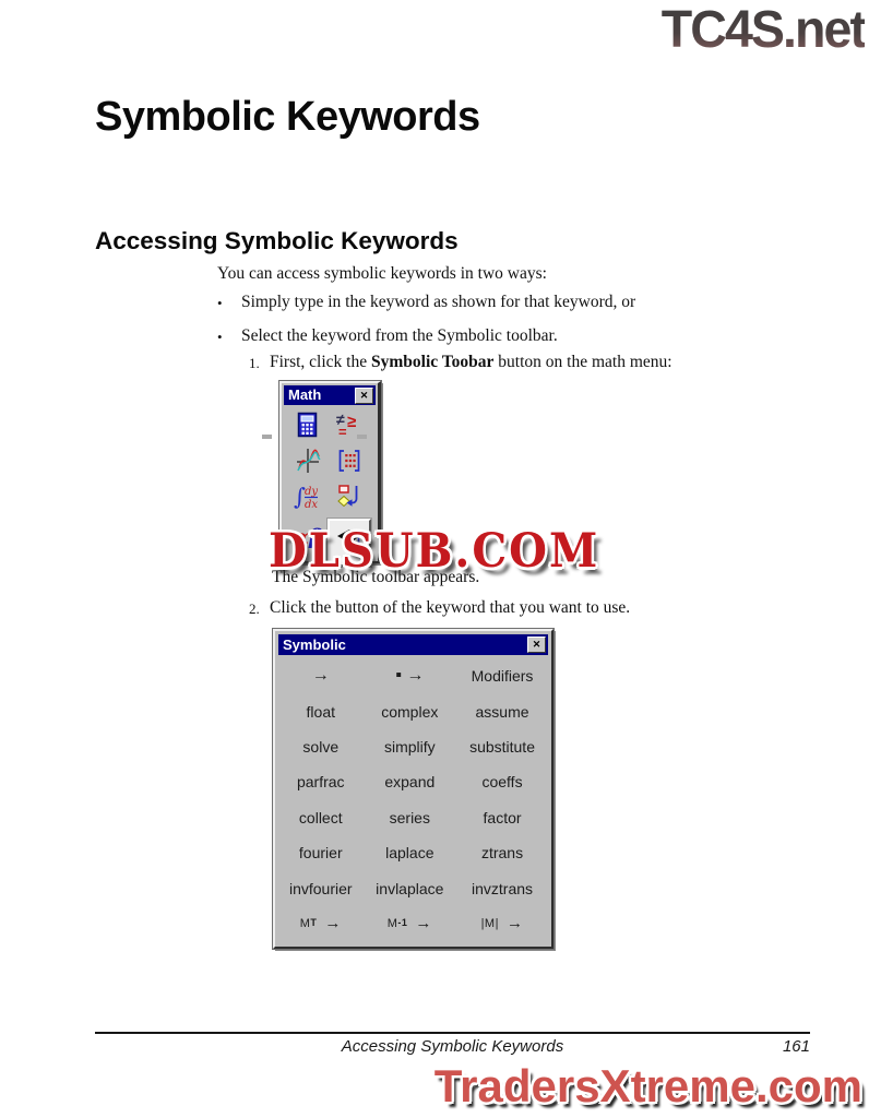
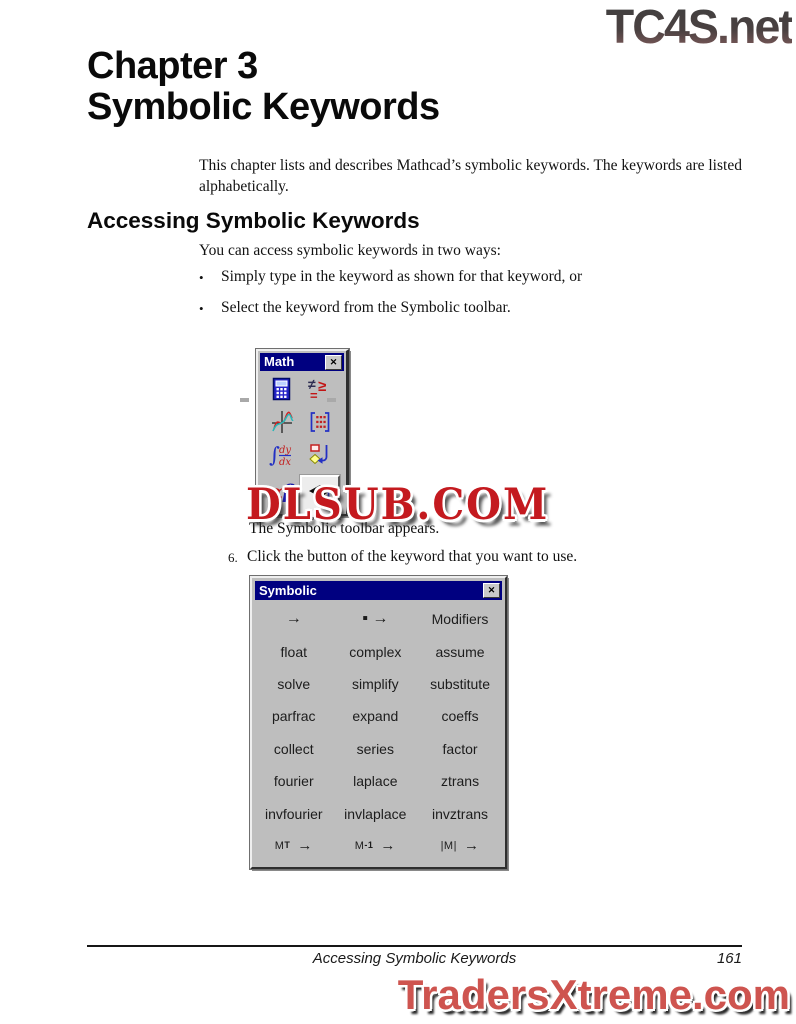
  TC4S.net
+ Chapter 3
  Symbolic Keywords
+ This chapter lists and describes Mathcad’s symbolic keywords. The keywords are listed alphabetically.
  Accessing Symbolic Keywords
  You can access symbolic keywords in two ways:
  •
  Simply type in the keyword as shown for that keyword, or
  •
  Select the keyword from the Symbolic toolbar.
- 1.
- First, click the Symbolic Toobar button on the math menu:
  Math
  ✕
  ≠
  ≥
  =
  ∫
  dy
  dx
  αβ
  The Symbolic toolbar appears.
  DLSUB.COM
- 2.
+ 6.
  Click the button of the keyword that you want to use.
  Symbolic
  ✕
  →
  ▪ →
  Modifiers
  float
  complex
  assume
  solve
  simplify
  substitute
  parfrac
  expand
  coeffs
  collect
  series
  factor
  fourier
  laplace
  ztrans
  invfourier
  invlaplace
  invztrans
  M
  T
  →
  M
  -1
  →
  |M|
  →
  Accessing Symbolic Keywords
  161
  TradersXtreme.com
